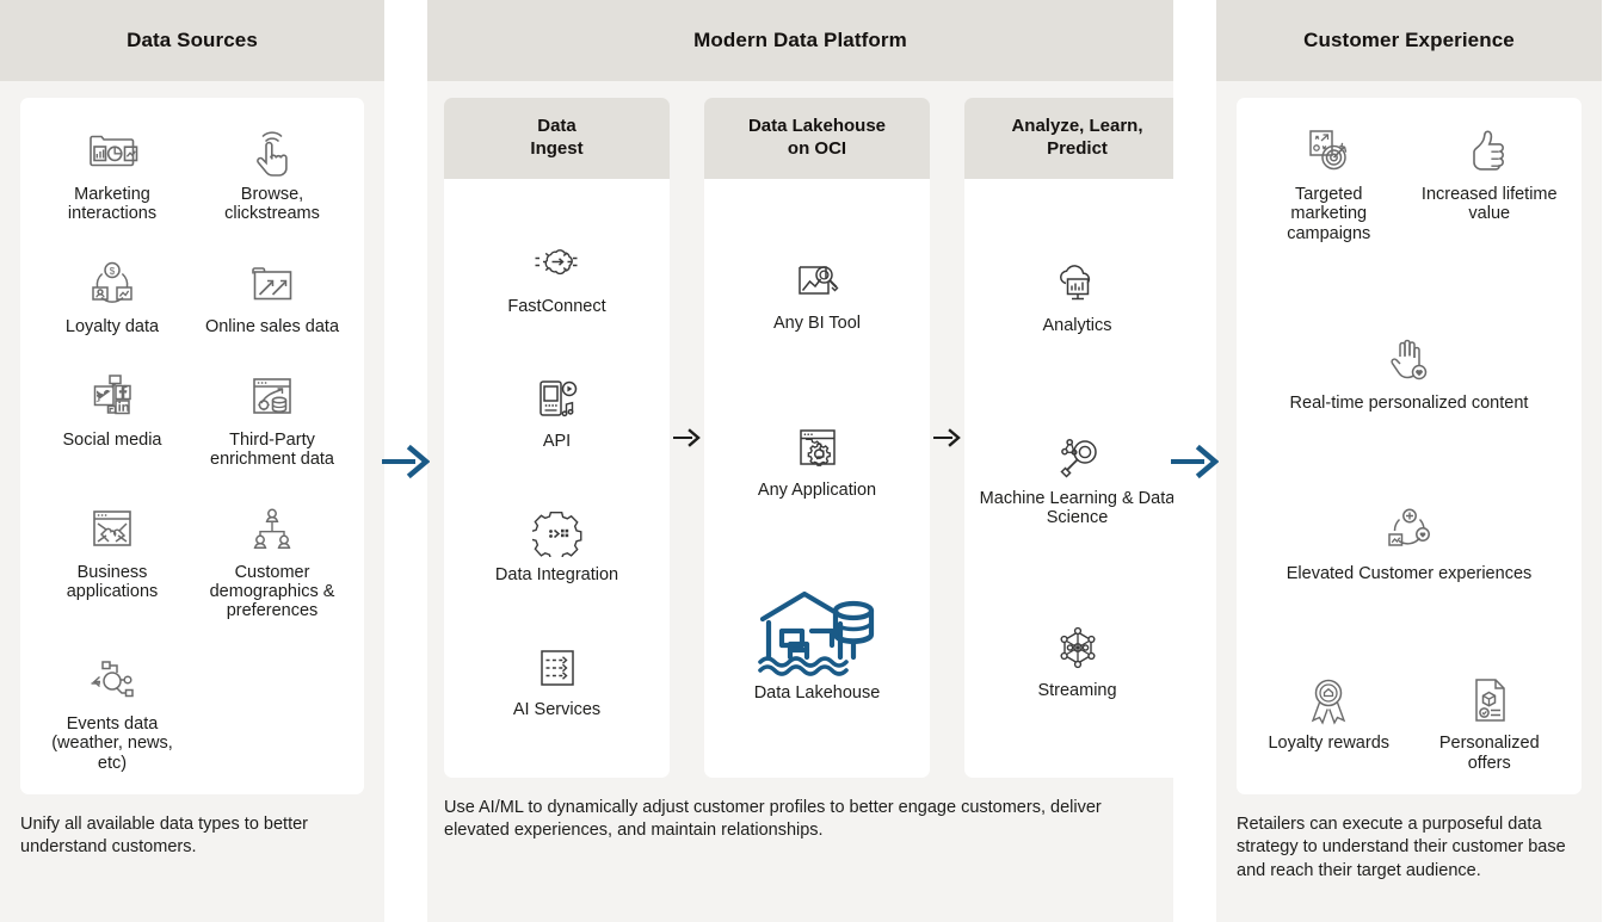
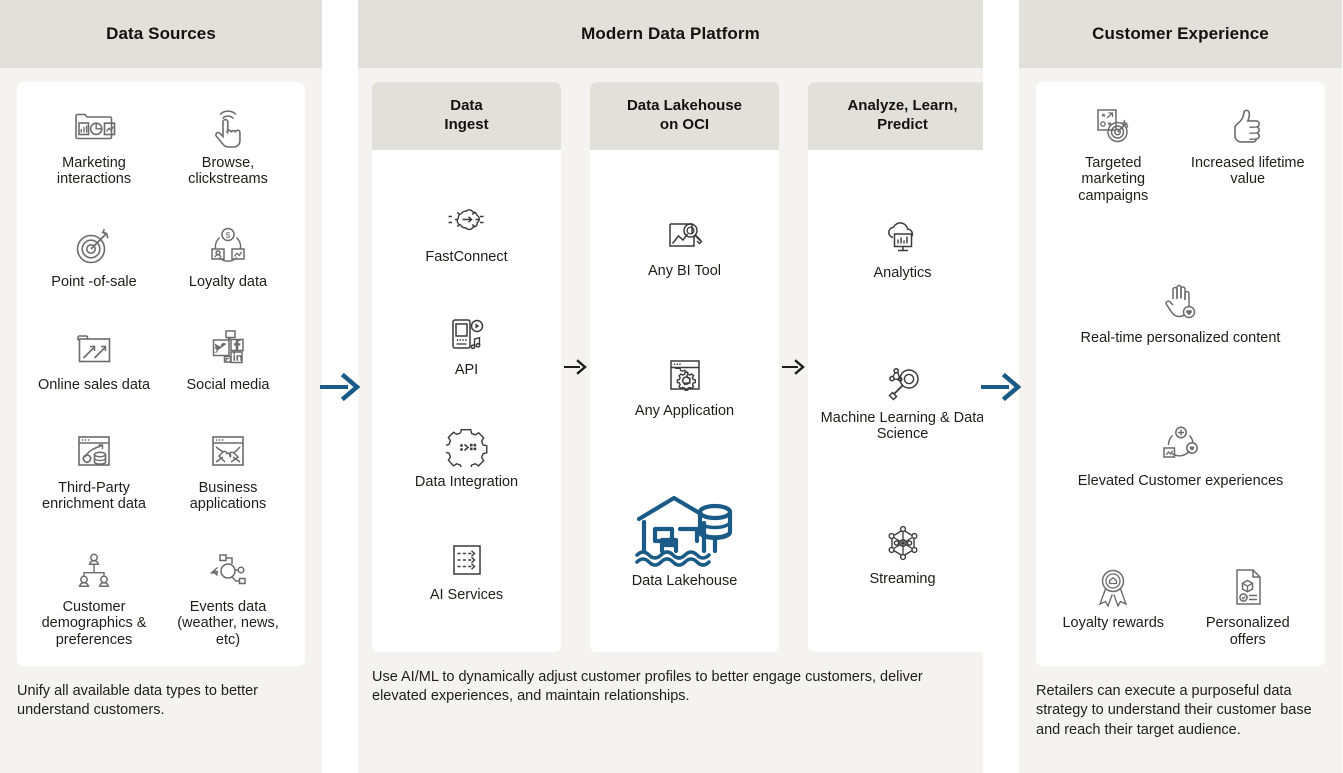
  Data Sources
  Marketing interactions
  Browse, clickstreams
+ Point -of-sale
  $
  Loyalty data
  Online sales data
  Social media
  Third-Party enrichment data
  Business applications
  Customer demographics & preferences
  Events data (weather, news, etc)
  Unify all available data types to better understand customers.
  Modern Data Platform
  Data
  Ingest
  FastConnect
  API
  Data Integration
  AI Services
  Data Lakehouse
  on OCI
  Any BI Tool
  Any Application
  Data Lakehouse
  Analyze, Learn,
  Predict
  Analytics
  Machine Learning & Data Science
  Streaming
  Use AI/ML to dynamically adjust customer profiles to better engage customers, deliver elevated experiences, and maintain relationships.
  Customer Experience
  Targeted marketing campaigns
  Increased lifetime value
  Real-time personalized content
  Elevated Customer experiences
  Loyalty rewards
  Personalized offers
  Retailers can execute a purposeful data strategy to understand their customer base and reach their target audience.
